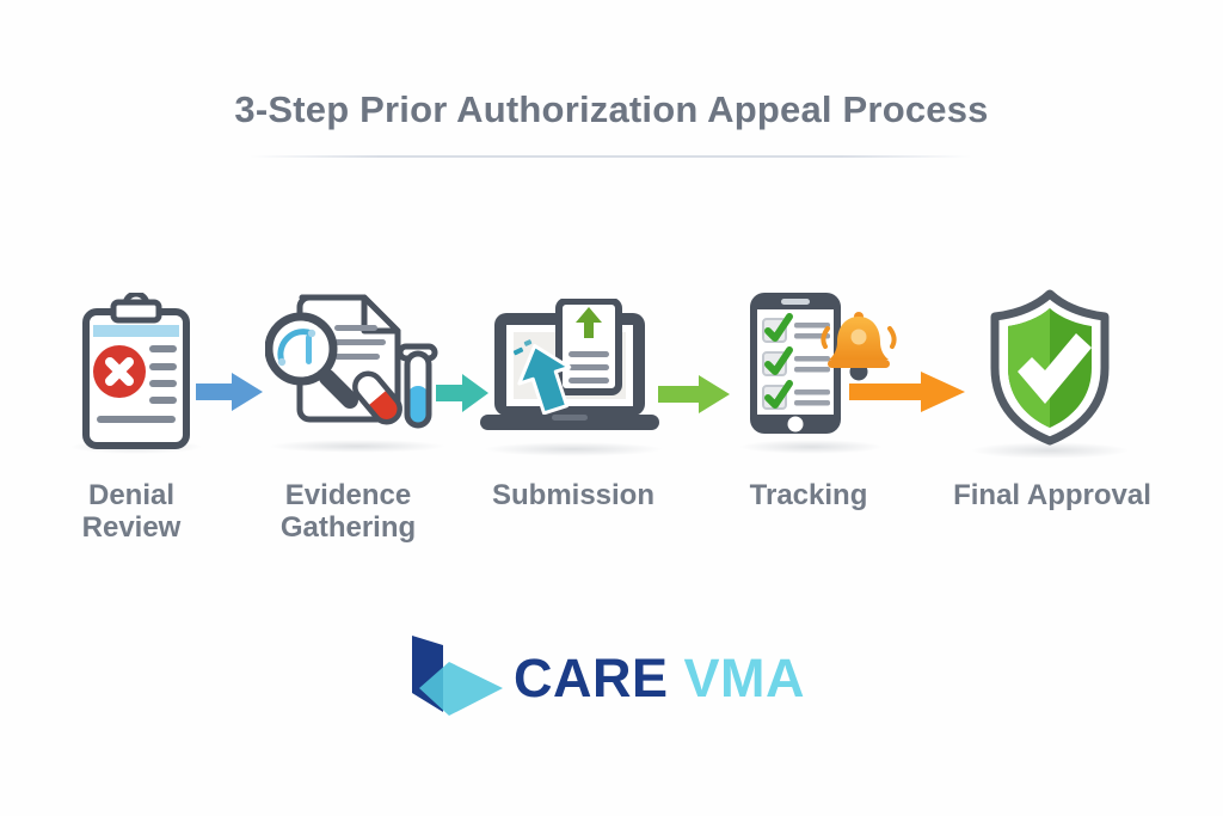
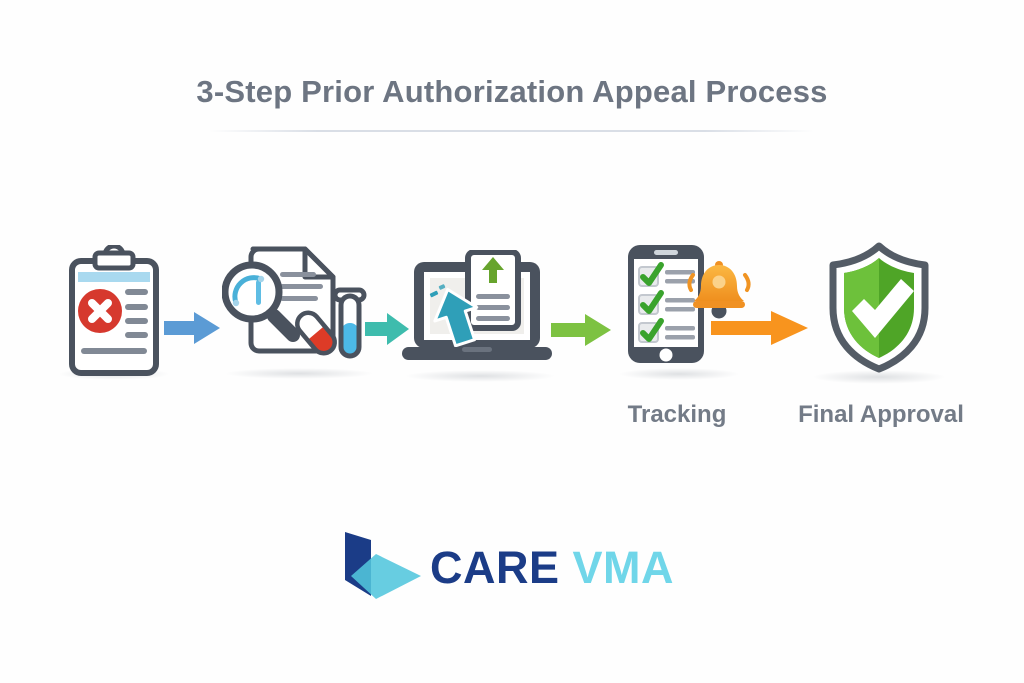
  3-Step Prior Authorization Appeal Process
- Denial Review
- Evidence Gathering
- Submission
  Tracking
  Final Approval
  CARE VMA
